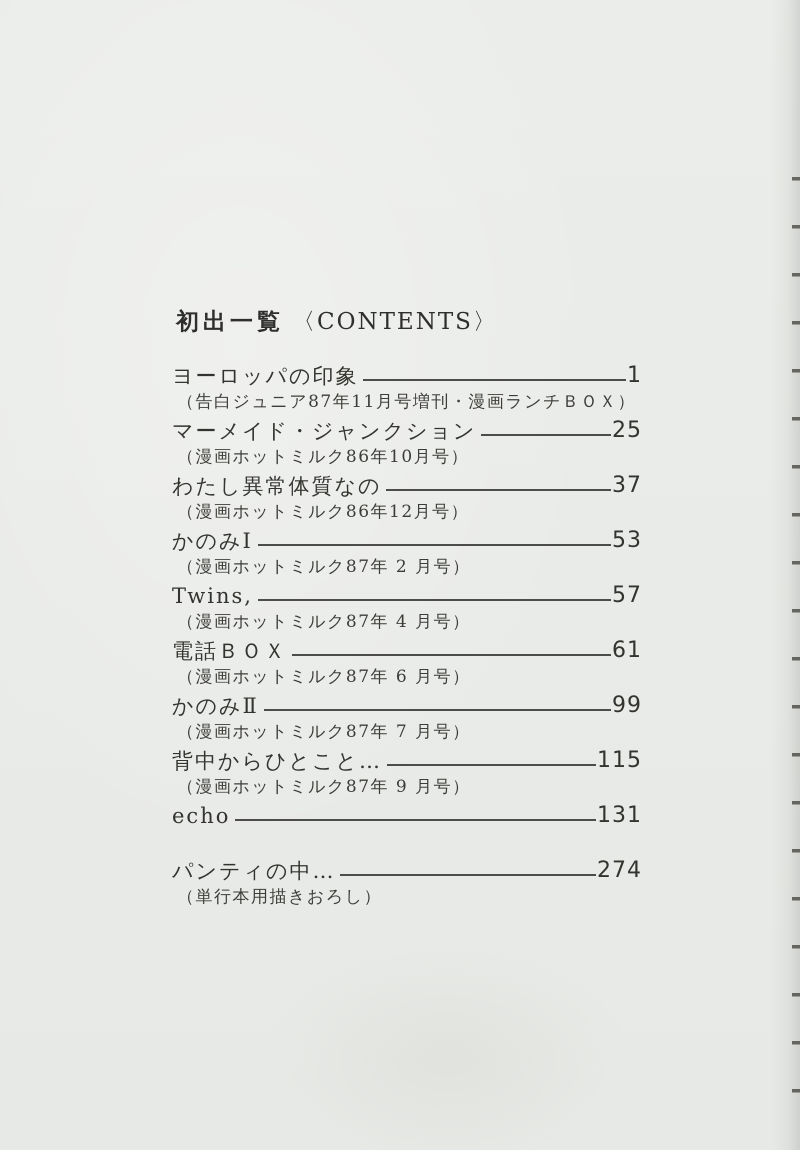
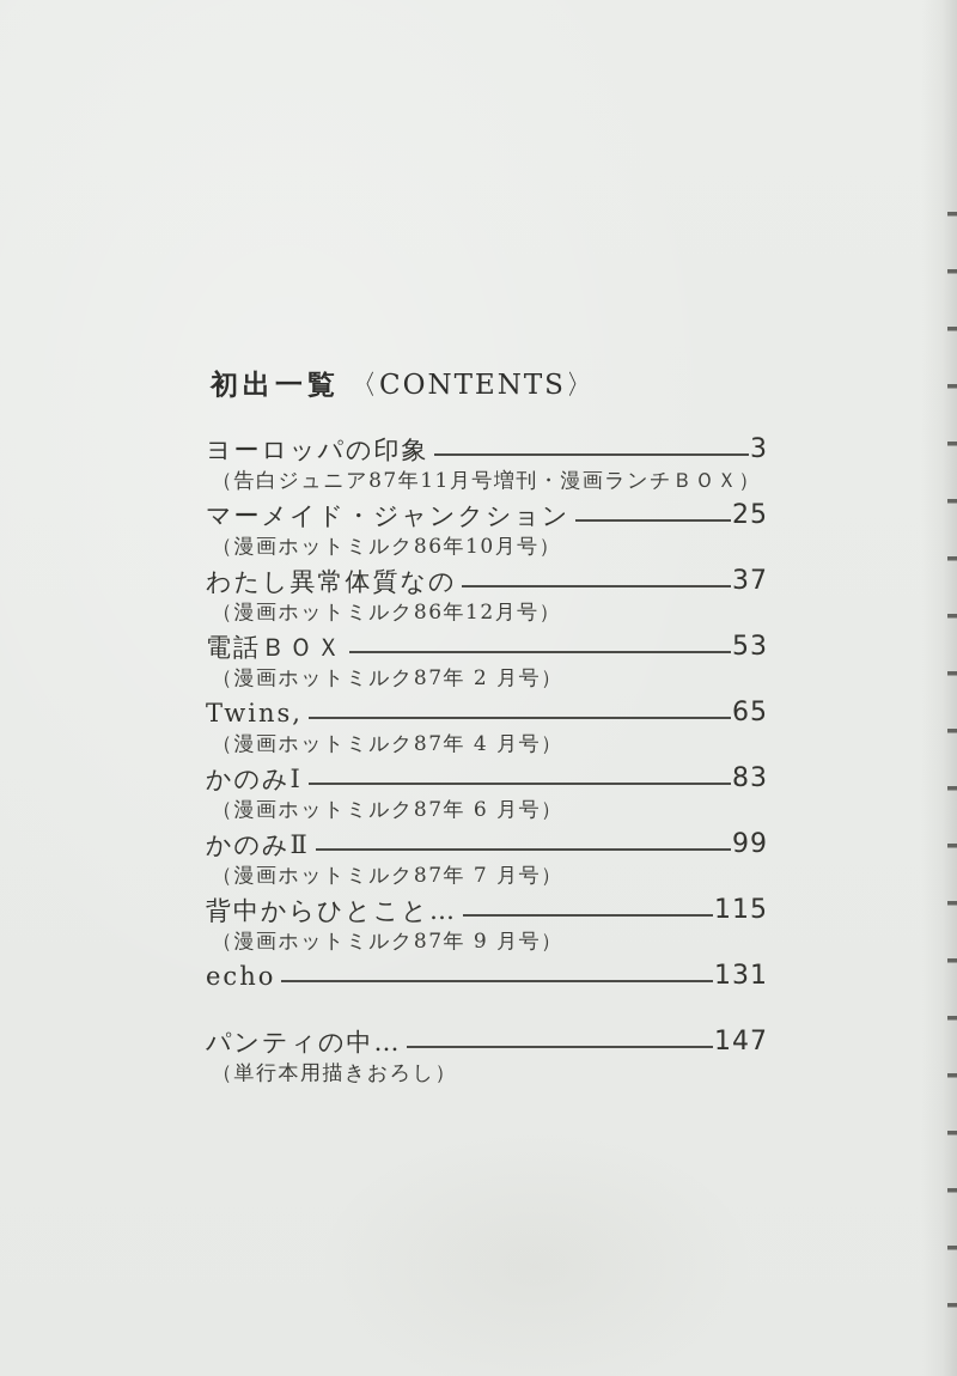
  初出一覧 〈CONTENTS〉
  ヨーロッパの印象
- 1
+ 3
  （告白ジュニア87年11月号増刊・漫画ランチＢＯＸ）
  マーメイド・ジャンクション
  25
  （漫画ホットミルク86年10月号）
  わたし異常体質なの
  37
  （漫画ホットミルク86年12月号）
- かのみⅠ
+ 電話ＢＯＸ
  53
  （漫画ホットミルク87年 2 月号）
  Twins,
- 57
+ 65
  （漫画ホットミルク87年 4 月号）
- 電話ＢＯＸ
+ かのみⅠ
- 61
+ 83
  （漫画ホットミルク87年 6 月号）
  かのみⅡ
  99
  （漫画ホットミルク87年 7 月号）
  背中からひとこと…
  115
  （漫画ホットミルク87年 9 月号）
  echo
  131
  パンティの中…
- 274
+ 147
  （単行本用描きおろし）
